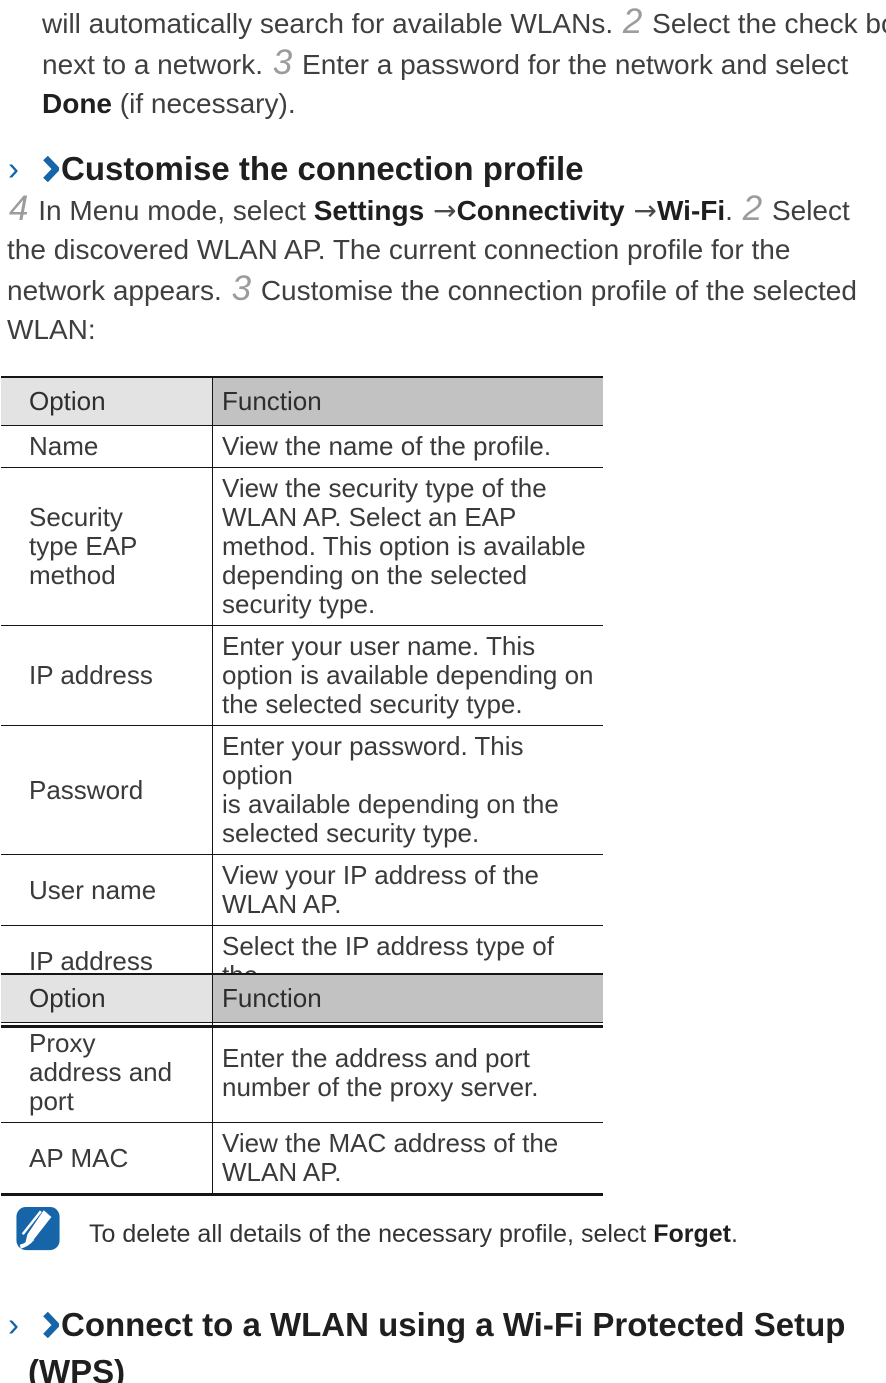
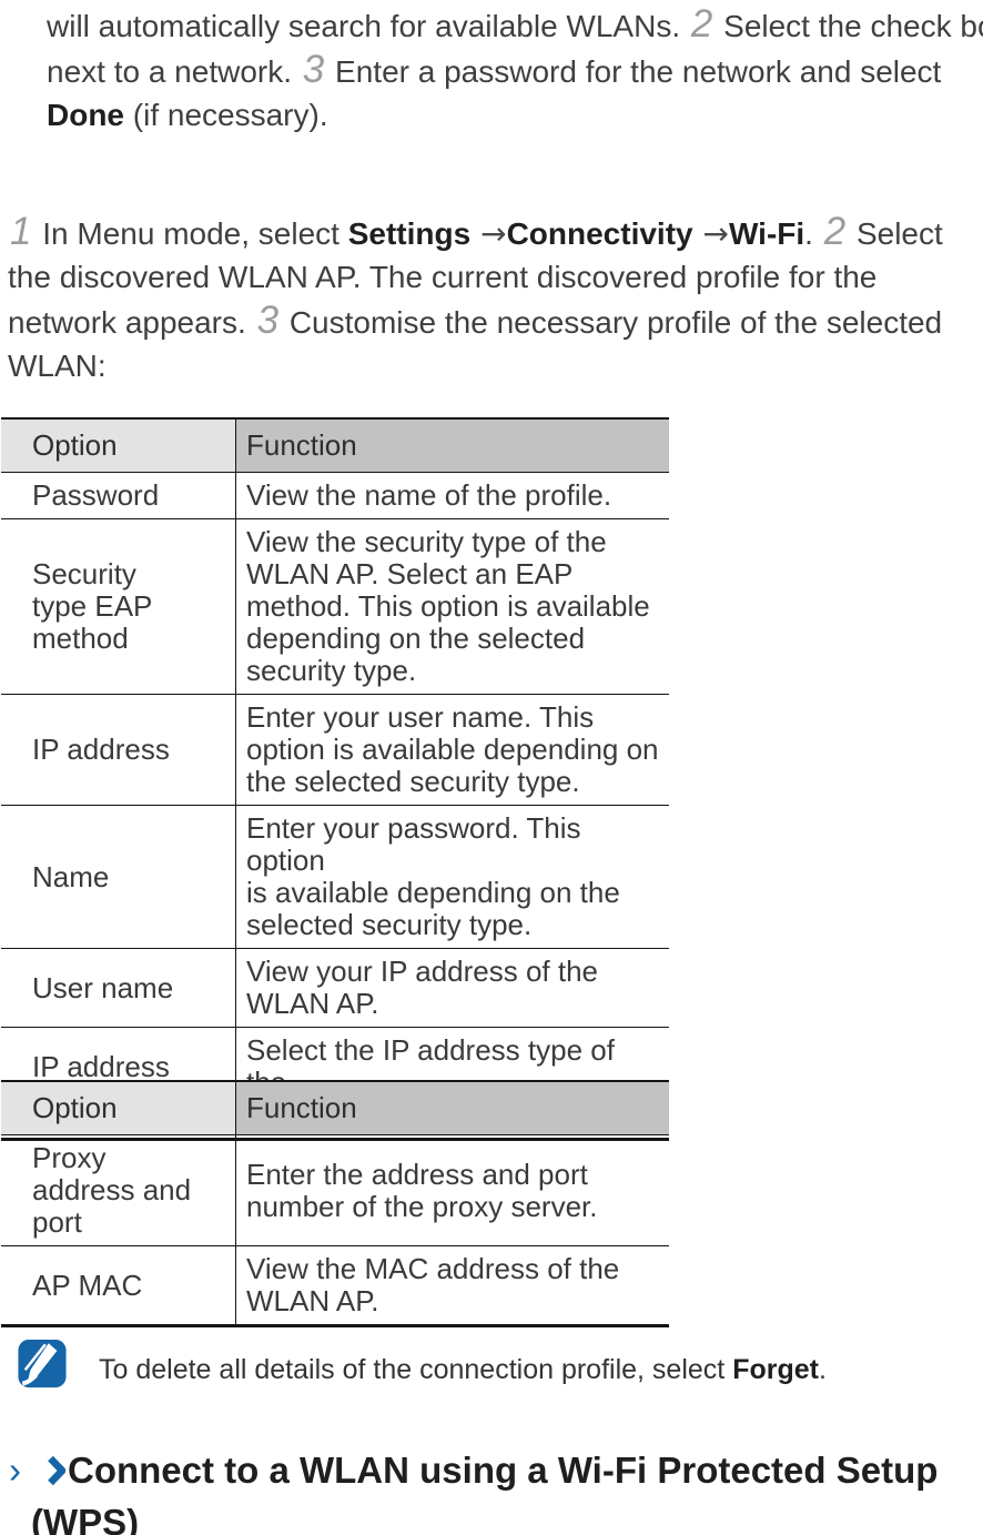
  will automatically search for available WLANs. 2 Select the check b
  next to a network. 3 Enter a password for the network and select
  Done (if necessary).
- › Customise the connection profile
- 4 In Menu mode, select Settings →Connectivity →Wi-Fi. 2 Select
+ 1 In Menu mode, select Settings →Connectivity →Wi-Fi. 2 Select
- the discovered WLAN AP. The current connection profile for the
+ the discovered WLAN AP. The current discovered profile for the
- network appears. 3 Customise the connection profile of the selected
+ network appears. 3 Customise the necessary profile of the selected
  WLAN:
  Option	Function
- Name	View the name of the profile.
+ Password	View the name of the profile.
  Security type EAP method	View the security type of the WLAN AP. Select an EAP method. This option is available depending on the selected security type.
  IP address	Enter your user name. This option is available depending on the selected security type.
- Password	Enter your password. This option is available depending on the selected security type.
+ Name	Enter your password. This option is available depending on the selected security type.
  User name	View your IP address of the WLAN AP.
  IP address	Select the IP address type of
  Option	Function
  Proxy address and port	Enter the address and port number of the proxy server.
  AP MAC	View the MAC address of the WLAN AP.
- To delete all details of the necessary profile, select Forget.
+ To delete all details of the connection profile, select Forget.
  › Connect to a WLAN using a Wi-Fi Protected Setup
  (WPS)
